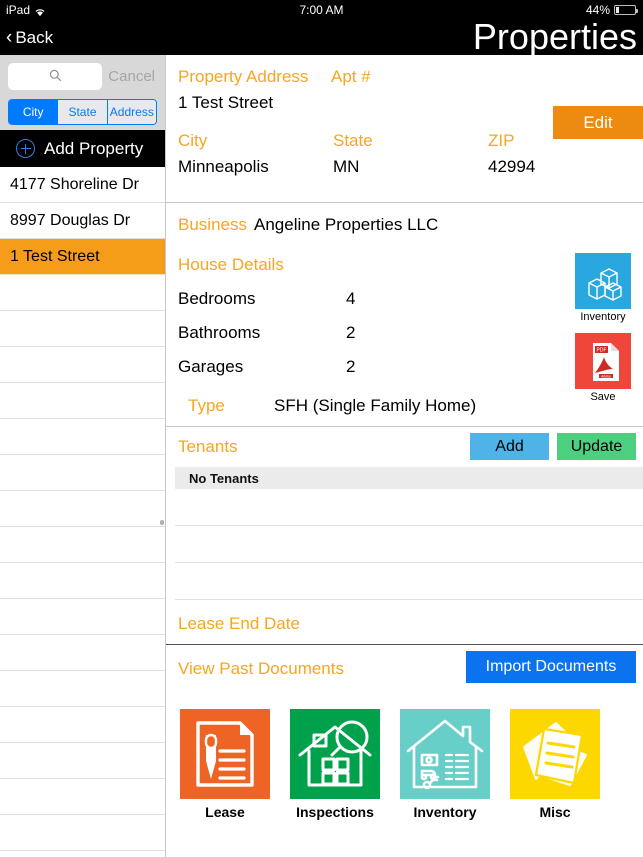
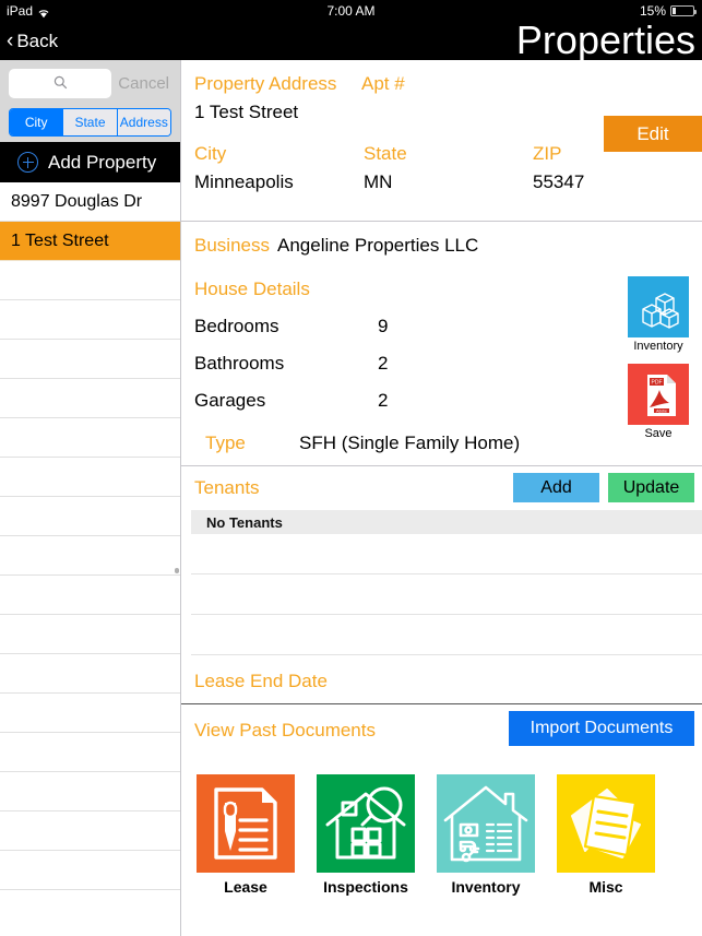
  iPad
  7:00 AM
- 44%
+ 15%
  ‹
  Back
  Properties
  Cancel
  City
  State
  Address
  Add Property
- 4177 Shoreline Dr
  8997 Douglas Dr
  1 Test Street
  Property Address
  Apt #
  1 Test Street
  City
  State
  ZIP
  Minneapolis
  MN
- 42994
+ 55347
  Edit
  Business
  Angeline Properties LLC
  House Details
  Bedrooms
- 4
+ 9
  Bathrooms
  2
  Garages
  2
  Type
  SFH (Single Family Home)
  Inventory
  Save
  Tenants
  Add
  Update
  No Tenants
  Lease End Date
  View Past Documents
  Import Documents
  Lease
  Inspections
  Inventory
  Misc
